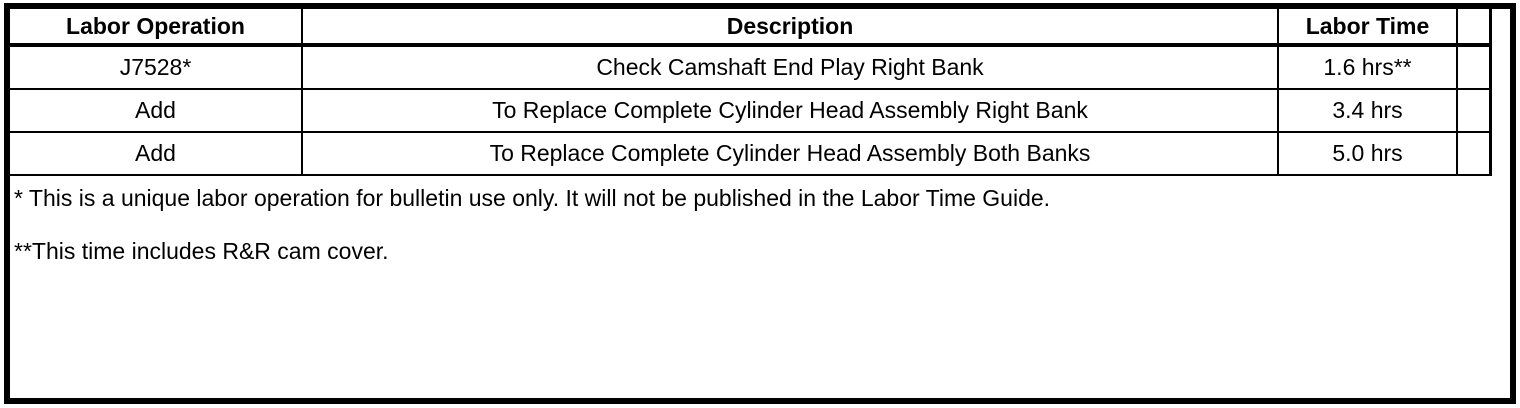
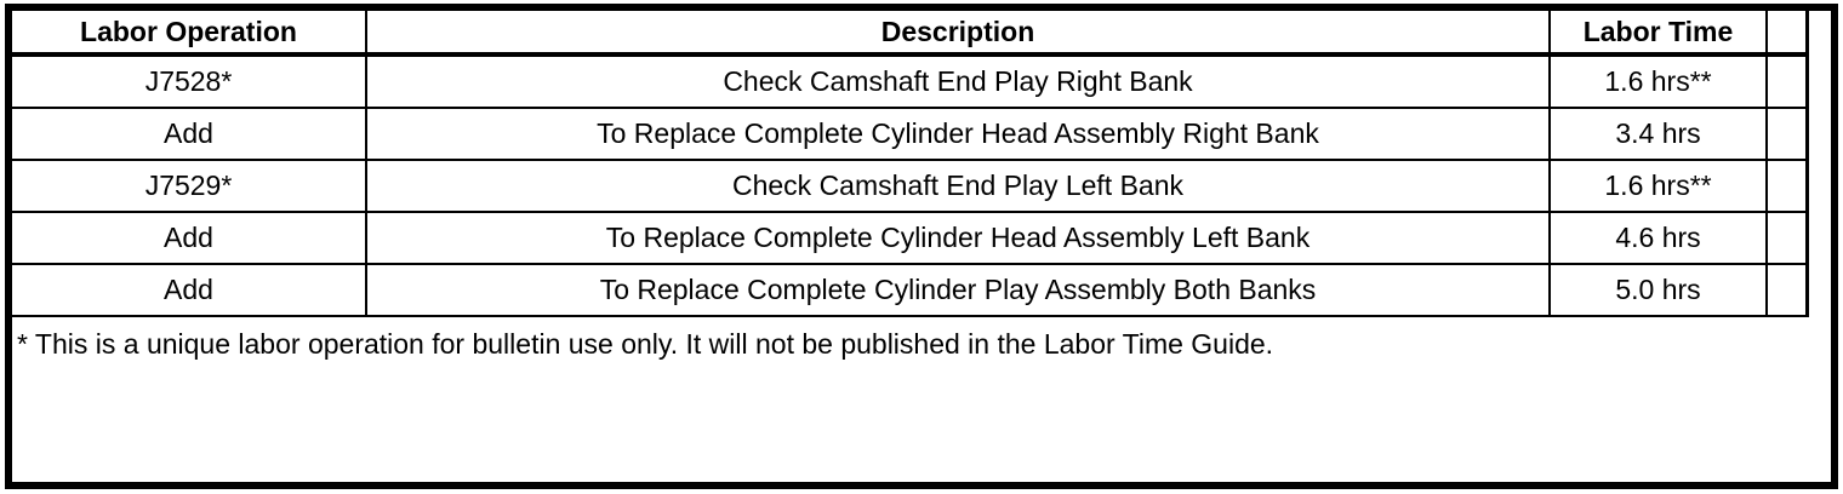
  Labor Operation	Description	Labor Time
  J7528*	Check Camshaft End Play Right Bank	1.6 hrs**
  Add	To Replace Complete Cylinder Head Assembly Right Bank	3.4 hrs
+ J7529*	Check Camshaft End Play Left Bank	1.6 hrs**
+ Add	To Replace Complete Cylinder Head Assembly Left Bank	4.6 hrs
- Add	To Replace Complete Cylinder Head Assembly Both Banks	5.0 hrs
+ Add	To Replace Complete Cylinder Play Assembly Both Banks	5.0 hrs
  * This is a unique labor operation for bulletin use only. It will not be published in the Labor Time Guide.
- **This time includes R&R cam cover.
